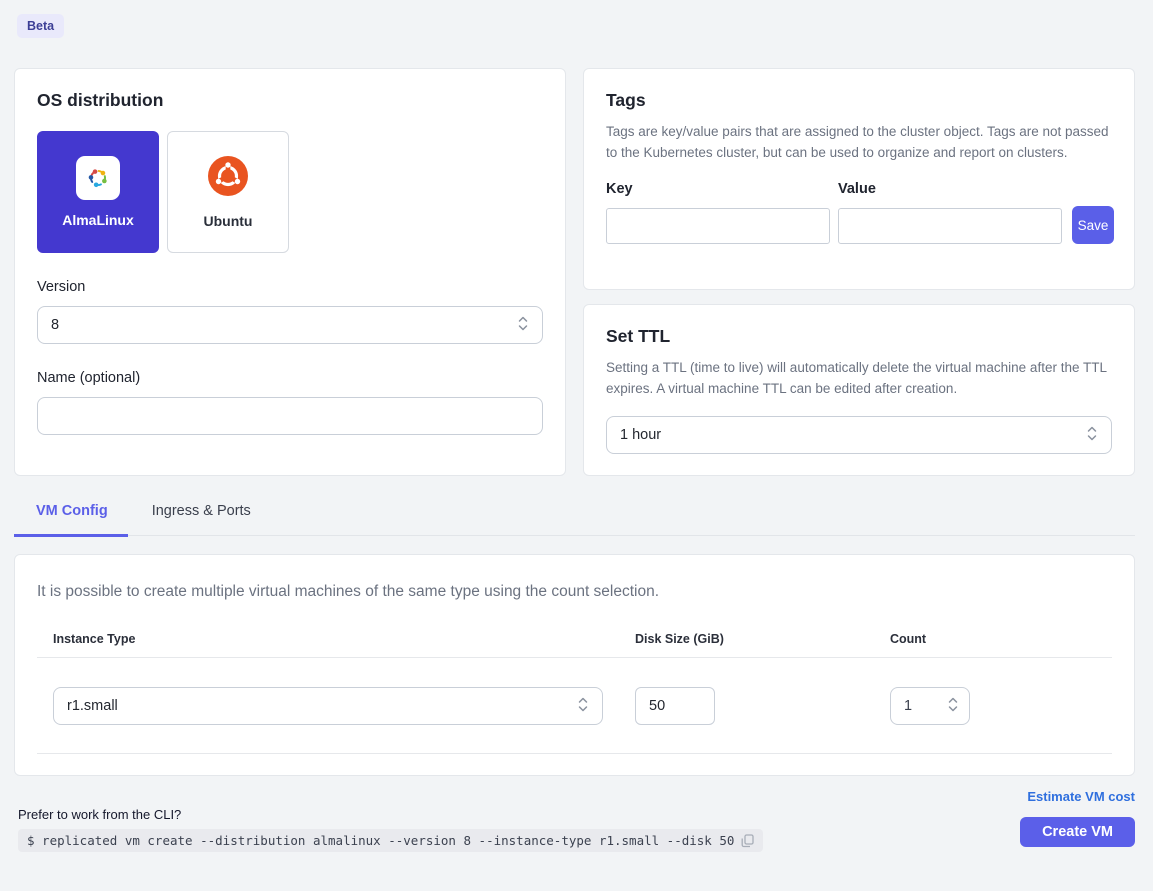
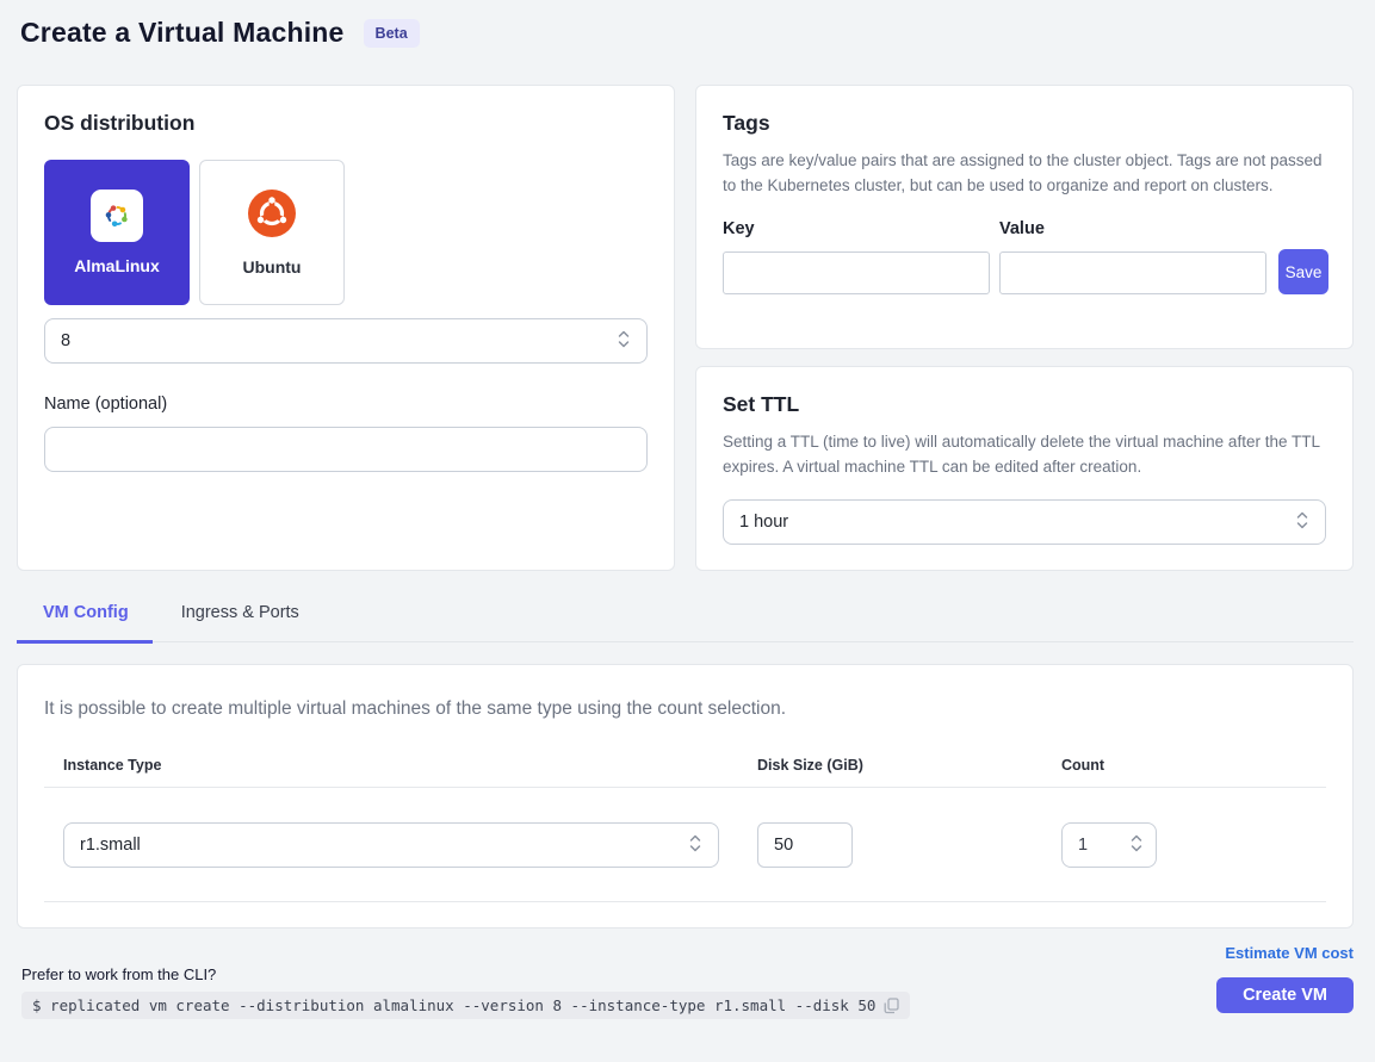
+ Create a Virtual Machine
  Beta
  OS distribution
  AlmaLinux
  Ubuntu
- Version
  8
  Name (optional)
  Tags
  Tags are key/value pairs that are assigned to the cluster object. Tags are not passed to the Kubernetes cluster, but can be used to organize and report on clusters.
  Key
  Value
  Save
  Set TTL
  Setting a TTL (time to live) will automatically delete the virtual machine after the TTL expires. A virtual machine TTL can be edited after creation.
  1 hour
  VM Config
  Ingress & Ports
  It is possible to create multiple virtual machines of the same type using the count selection.
  Instance Type
  Disk Size (GiB)
  Count
  r1.small
  50
  1
  Prefer to work from the CLI?
  $ replicated vm create --distribution almalinux --version 8 --instance-type r1.small --disk 50
  Estimate VM cost
  Create VM
